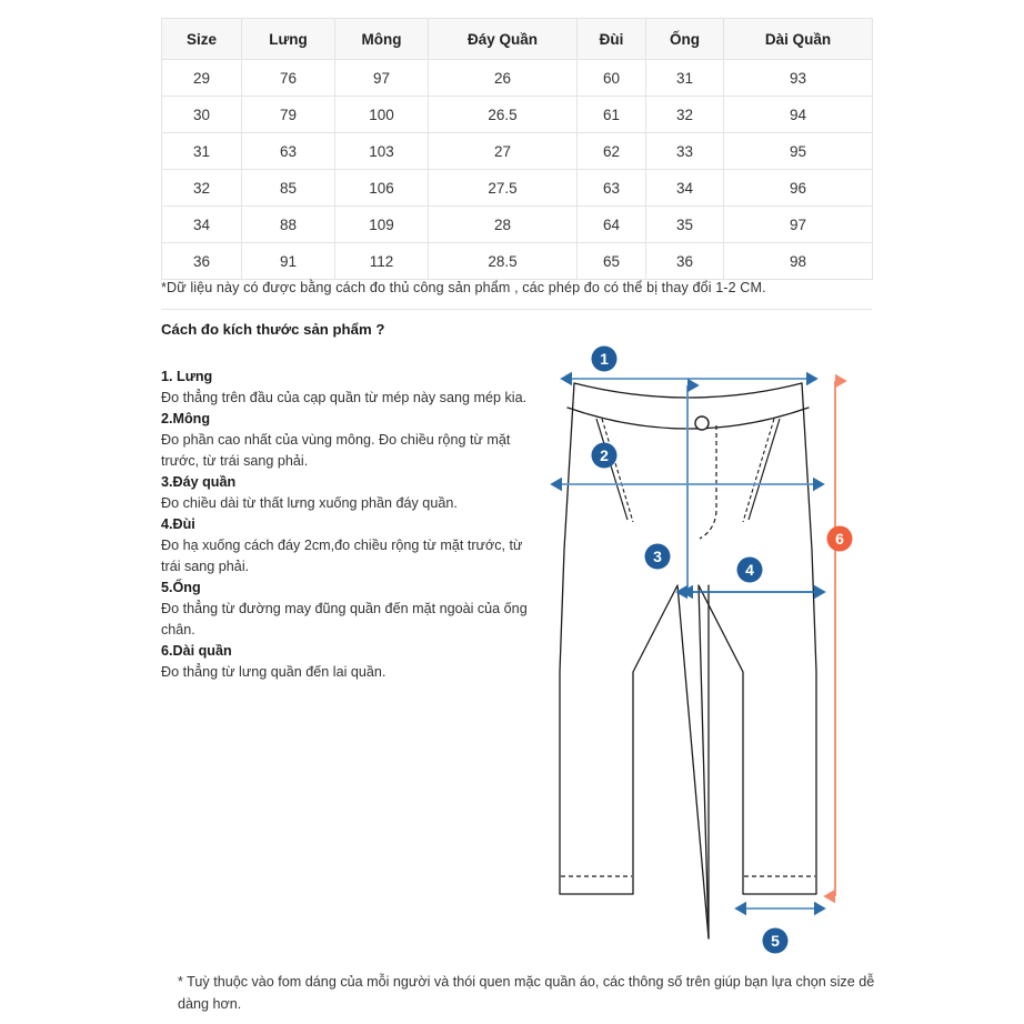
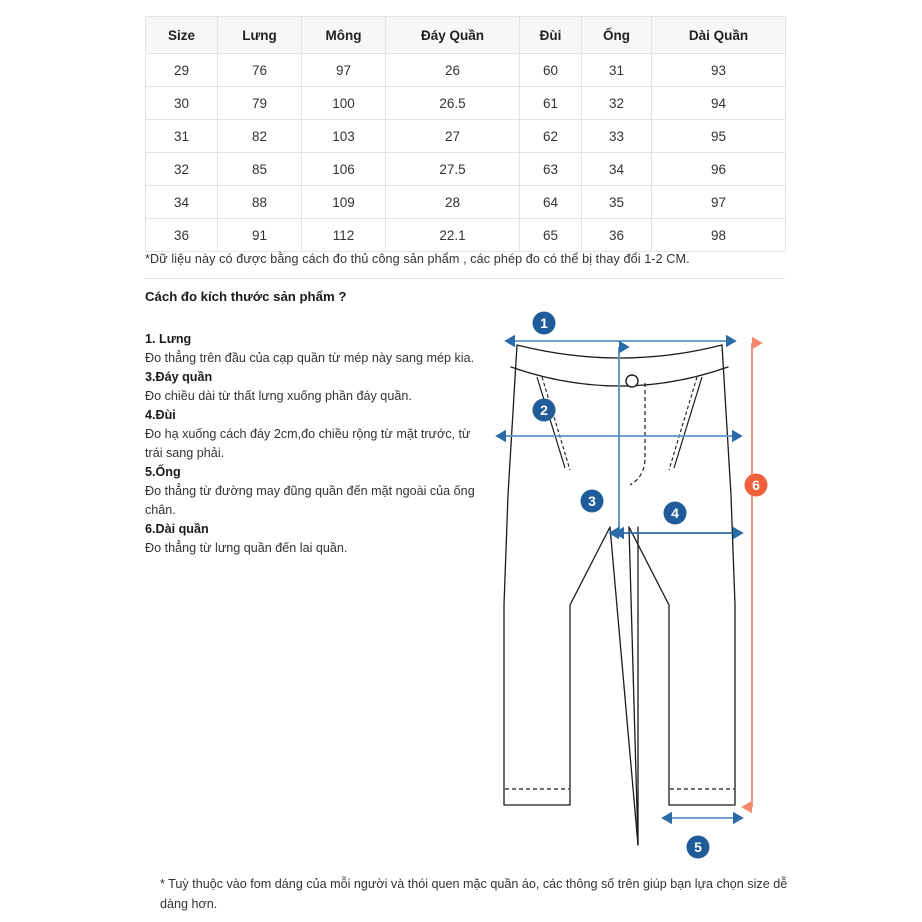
  Size	Lưng	Mông	Đáy Quần	Đùi	Ống	Dài Quần
  29	76	97	26	60	31	93
  30	79	100	26.5	61	32	94
- 31	63	103	27	62	33	95
+ 31	82	103	27	62	33	95
  32	85	106	27.5	63	34	96
  34	88	109	28	64	35	97
- 36	91	112	28.5	65	36	98
+ 36	91	112	22.1	65	36	98
  *Dữ liệu này có được bằng cách đo thủ công sản phẩm , các phép đo có thể bị thay đổi 1-2 CM.
  Cách đo kích thước sản phẩm ?
  1. Lưng
  Đo thẳng trên đầu của cạp quần từ mép này sang mép kia.
- 2.Mông
- Đo phần cao nhất của vùng mông. Đo chiều rộng từ mặt trước, từ trái sang phải.
  3.Đáy quần
  Đo chiều dài từ thất lưng xuống phần đáy quần.
  4.Đùi
  Đo hạ xuống cách đáy 2cm,đo chiều rộng từ mặt trước, từ trái sang phải.
  5.Ống
  Đo thẳng từ đường may đũng quần đến mặt ngoài của ống chân.
  6.Dài quần
  Đo thẳng từ lưng quần đến lai quần.
  1
  2
  3
  4
  5
  6
  * Tuỳ thuộc vào fom dáng của mỗi người và thói quen mặc quần áo, các thông số trên giúp bạn lựa chọn size dễ dàng hơn.
